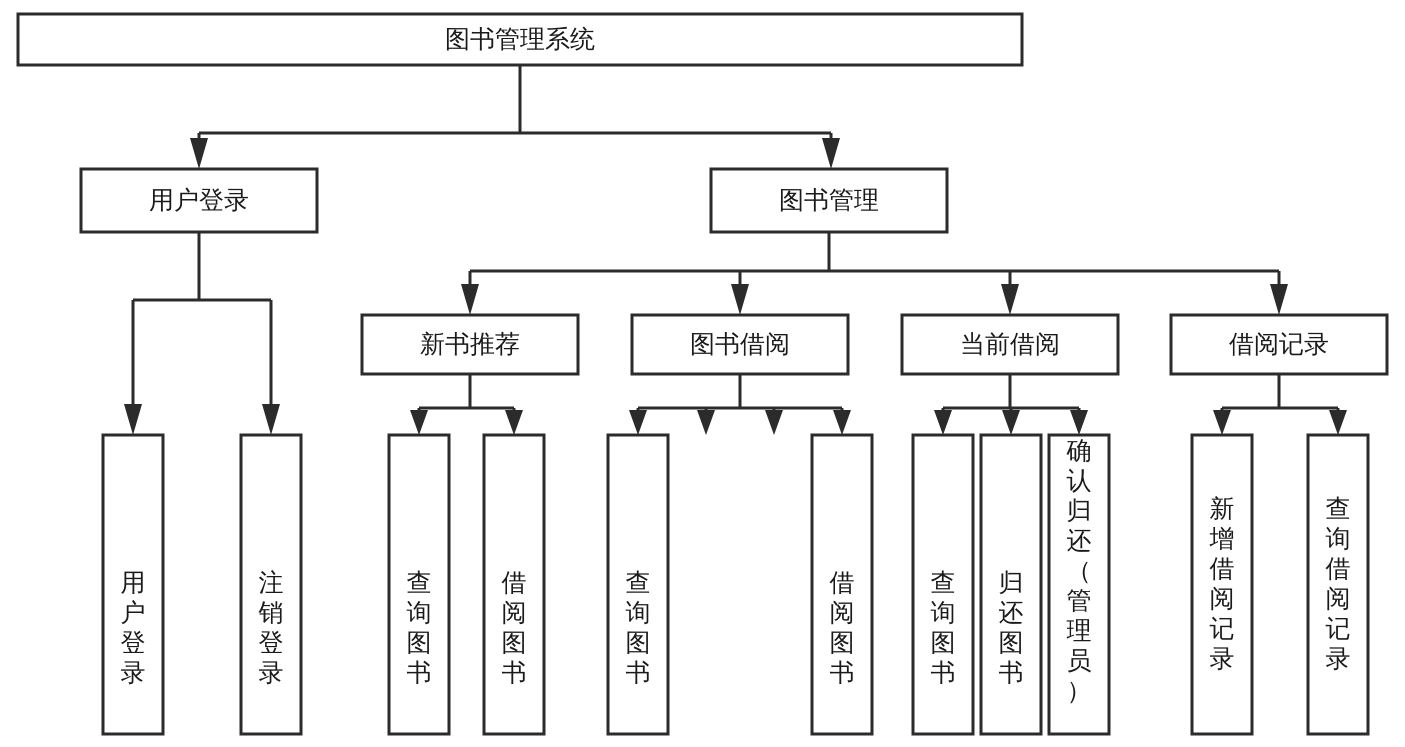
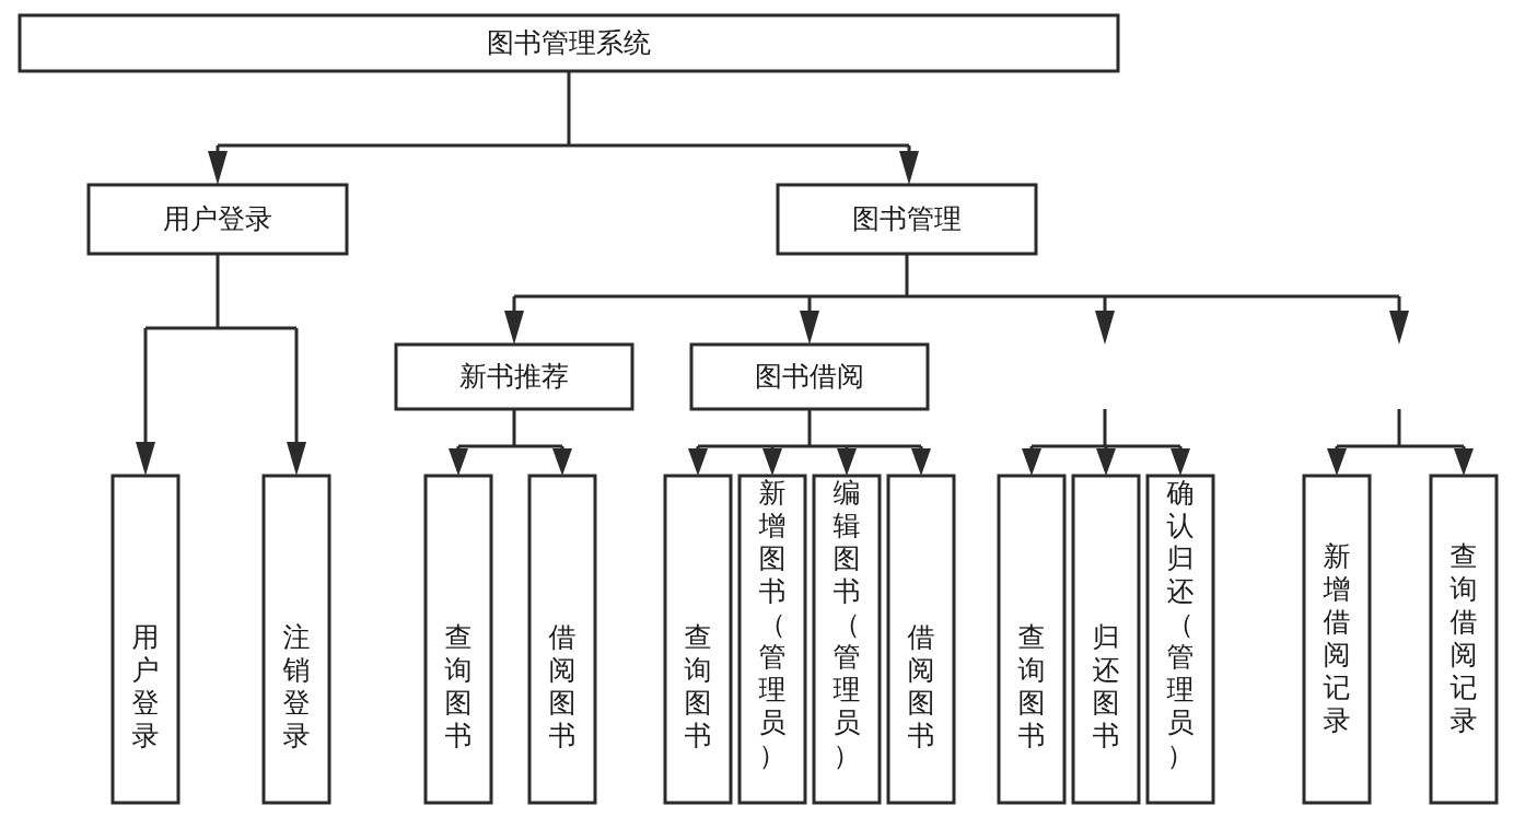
  图书管理系统
  用户登录
  图书管理
  新书推荐
  图书借阅
- 当前借阅
- 借阅记录
  用户登录
  注销登录
  查询图书
  借阅图书
  查询图书
+ 新增图书（管理员）
+ 编辑图书（管理员）
  借阅图书
  查询图书
  归还图书
  确认归还（管理员）
  新增借阅记录
  查询借阅记录
